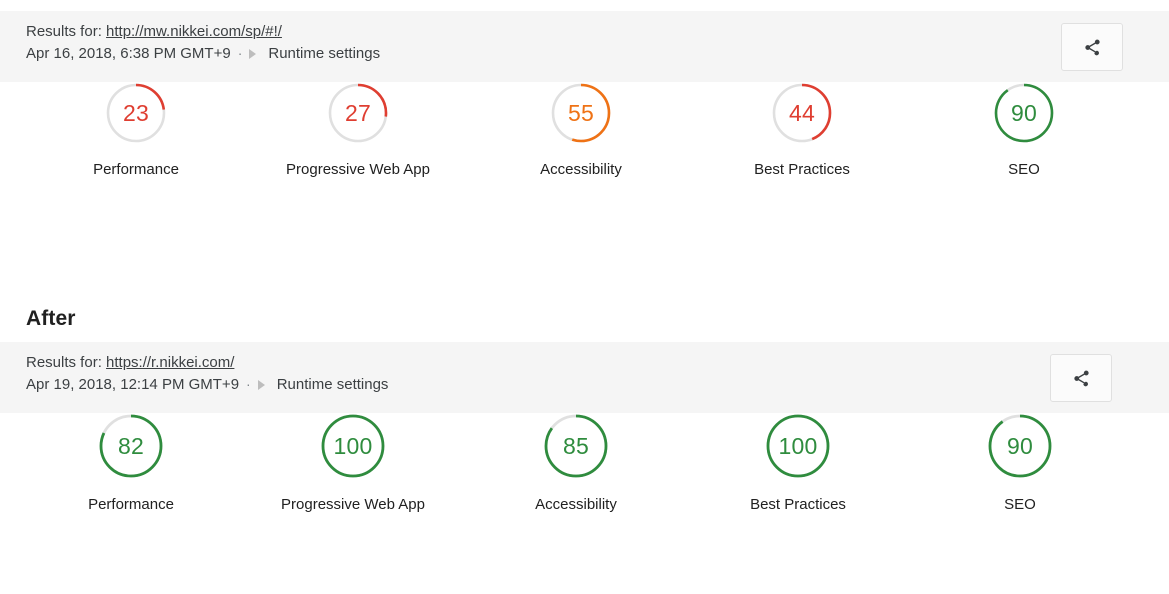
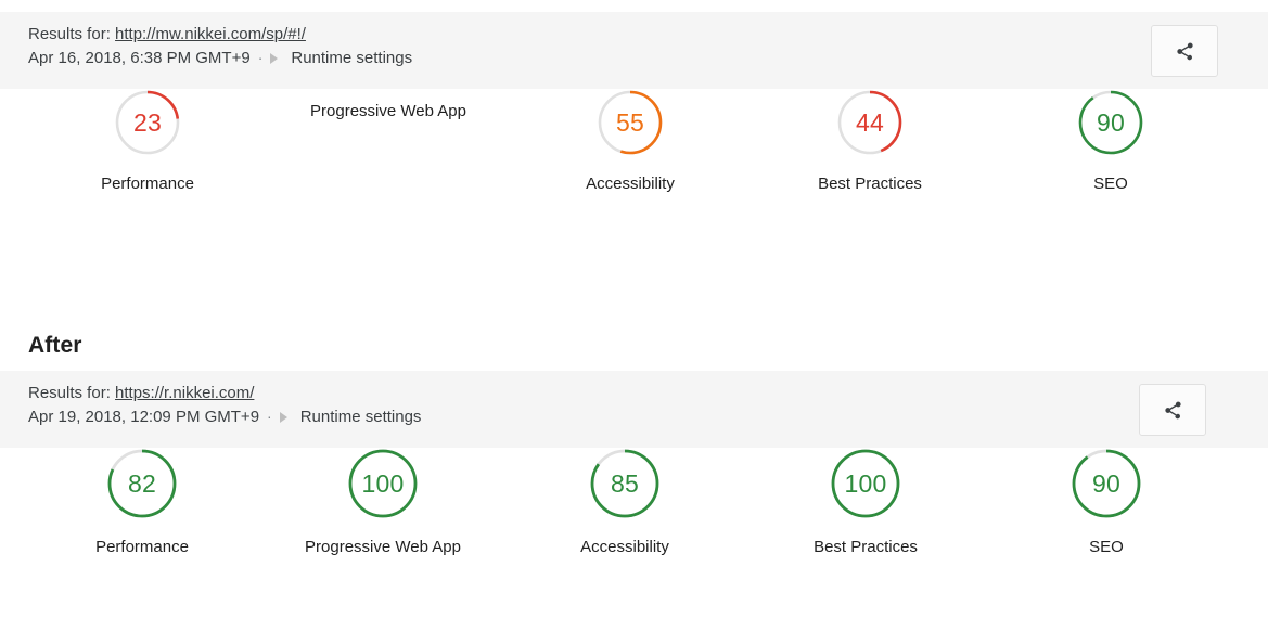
  Results for: http://mw.nikkei.com/sp/#!/
  Apr 16, 2018, 6:38 PM GMT+9
  ·
  Runtime settings
  23
  Performance
- 27
  Progressive Web App
  55
  Accessibility
  44
  Best Practices
  90
  SEO
  After
  Results for: https://r.nikkei.com/
- Apr 19, 2018, 12:14 PM GMT+9
+ Apr 19, 2018, 12:09 PM GMT+9
  ·
  Runtime settings
  82
  Performance
  100
  Progressive Web App
  85
  Accessibility
  100
  Best Practices
  90
  SEO
